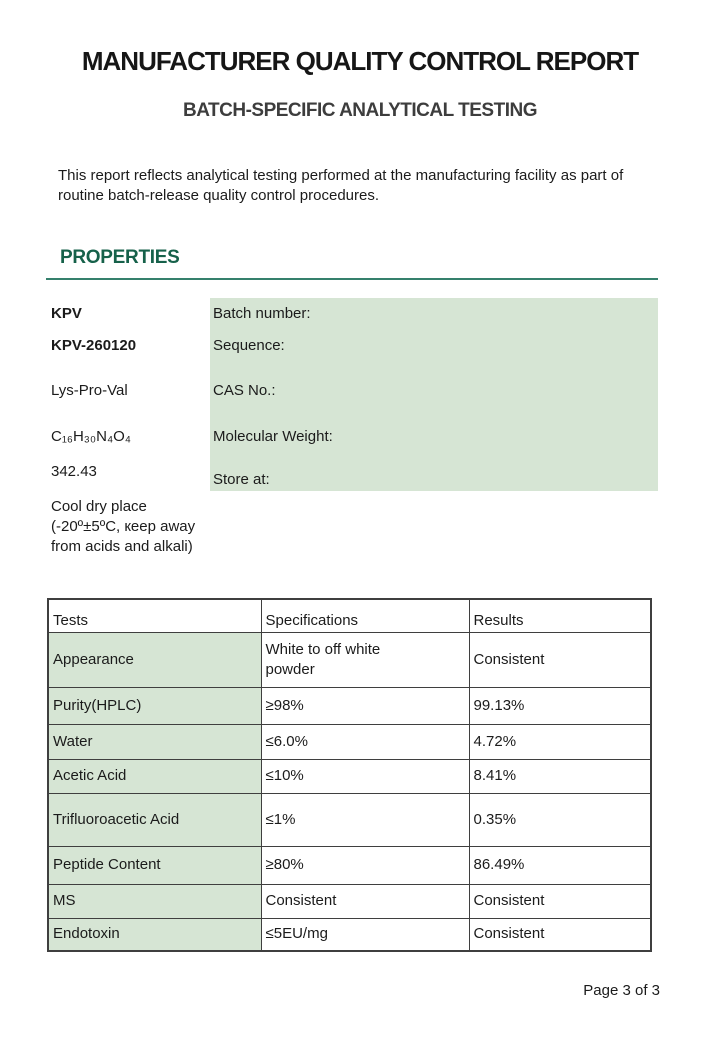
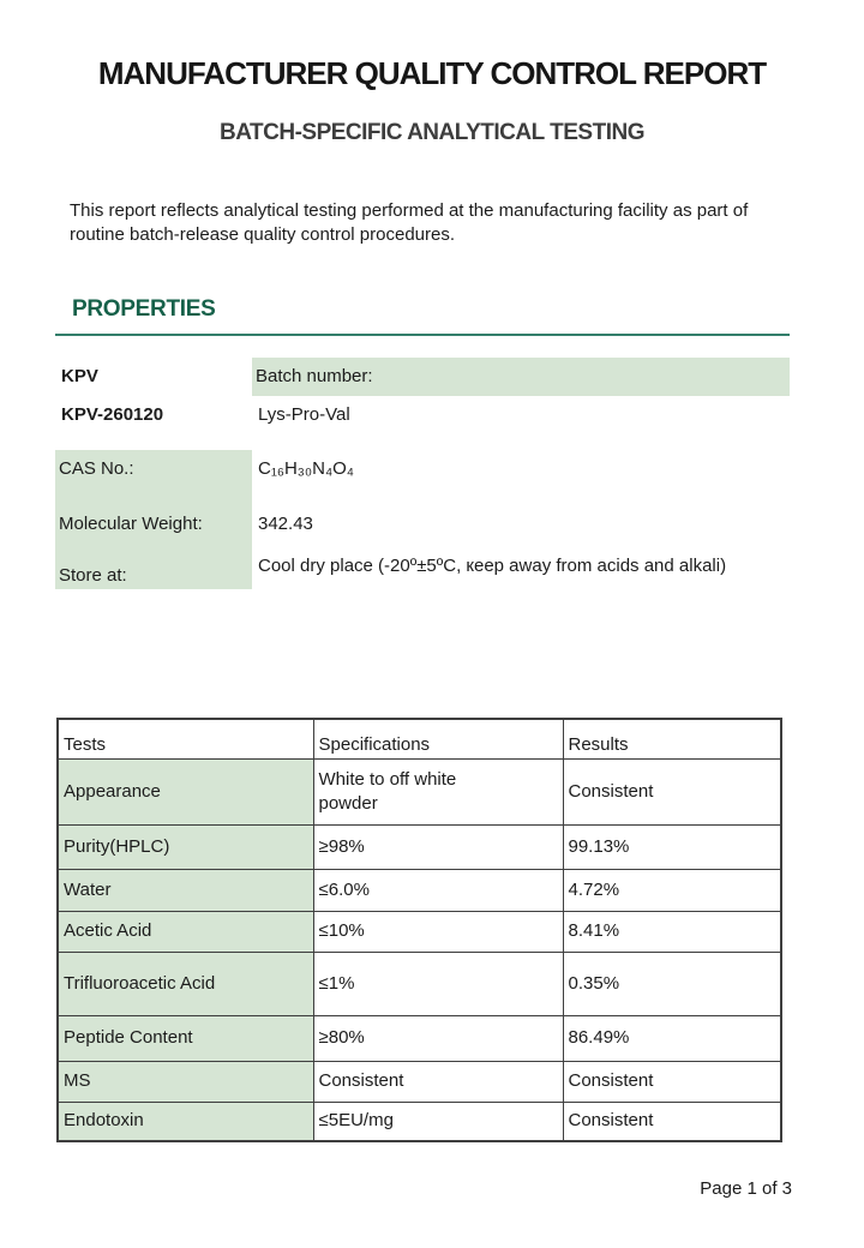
  MANUFACTURER QUALITY CONTROL REPORT
  BATCH-SPECIFIC ANALYTICAL TESTING
  This report reflects analytical testing performed at the manufacturing facility as part of routine batch-release quality control procedures.
  PROPERTIES
  KPV
  Batch number:
  KPV-260120
- Sequence:
  Lys-Pro-Val
  CAS No.:
  C₁₆H₃₀N₄O₄
  Molecular Weight:
  342.43
  Store at:
  Cool dry place (-20º±5ºC, кeep away from acids and alkali)
  Tests	Specifications	Results
  Appearance	White to off white powder	Consistent
  Purity(HPLC)	≥98%	99.13%
  Water	≤6.0%	4.72%
  Acetic Acid	≤10%	8.41%
  Trifluoroacetic Acid	≤1%	0.35%
  Peptide Content	≥80%	86.49%
  MS	Consistent	Consistent
  Endotoxin	≤5EU/mg	Consistent
- Page 3 of 3
+ Page 1 of 3
